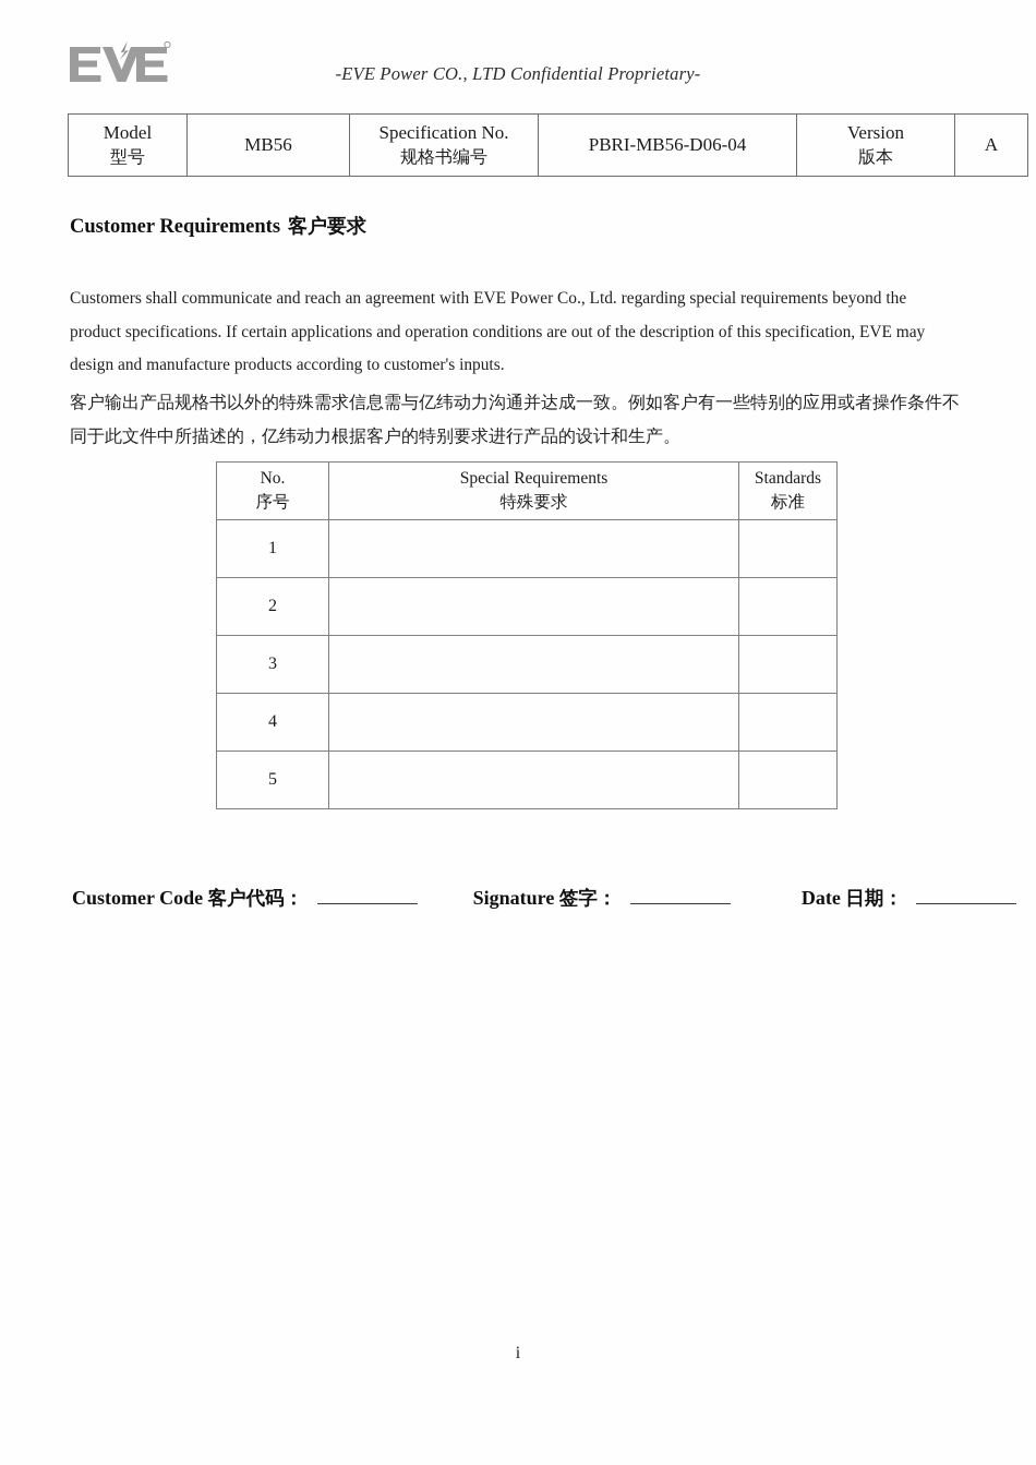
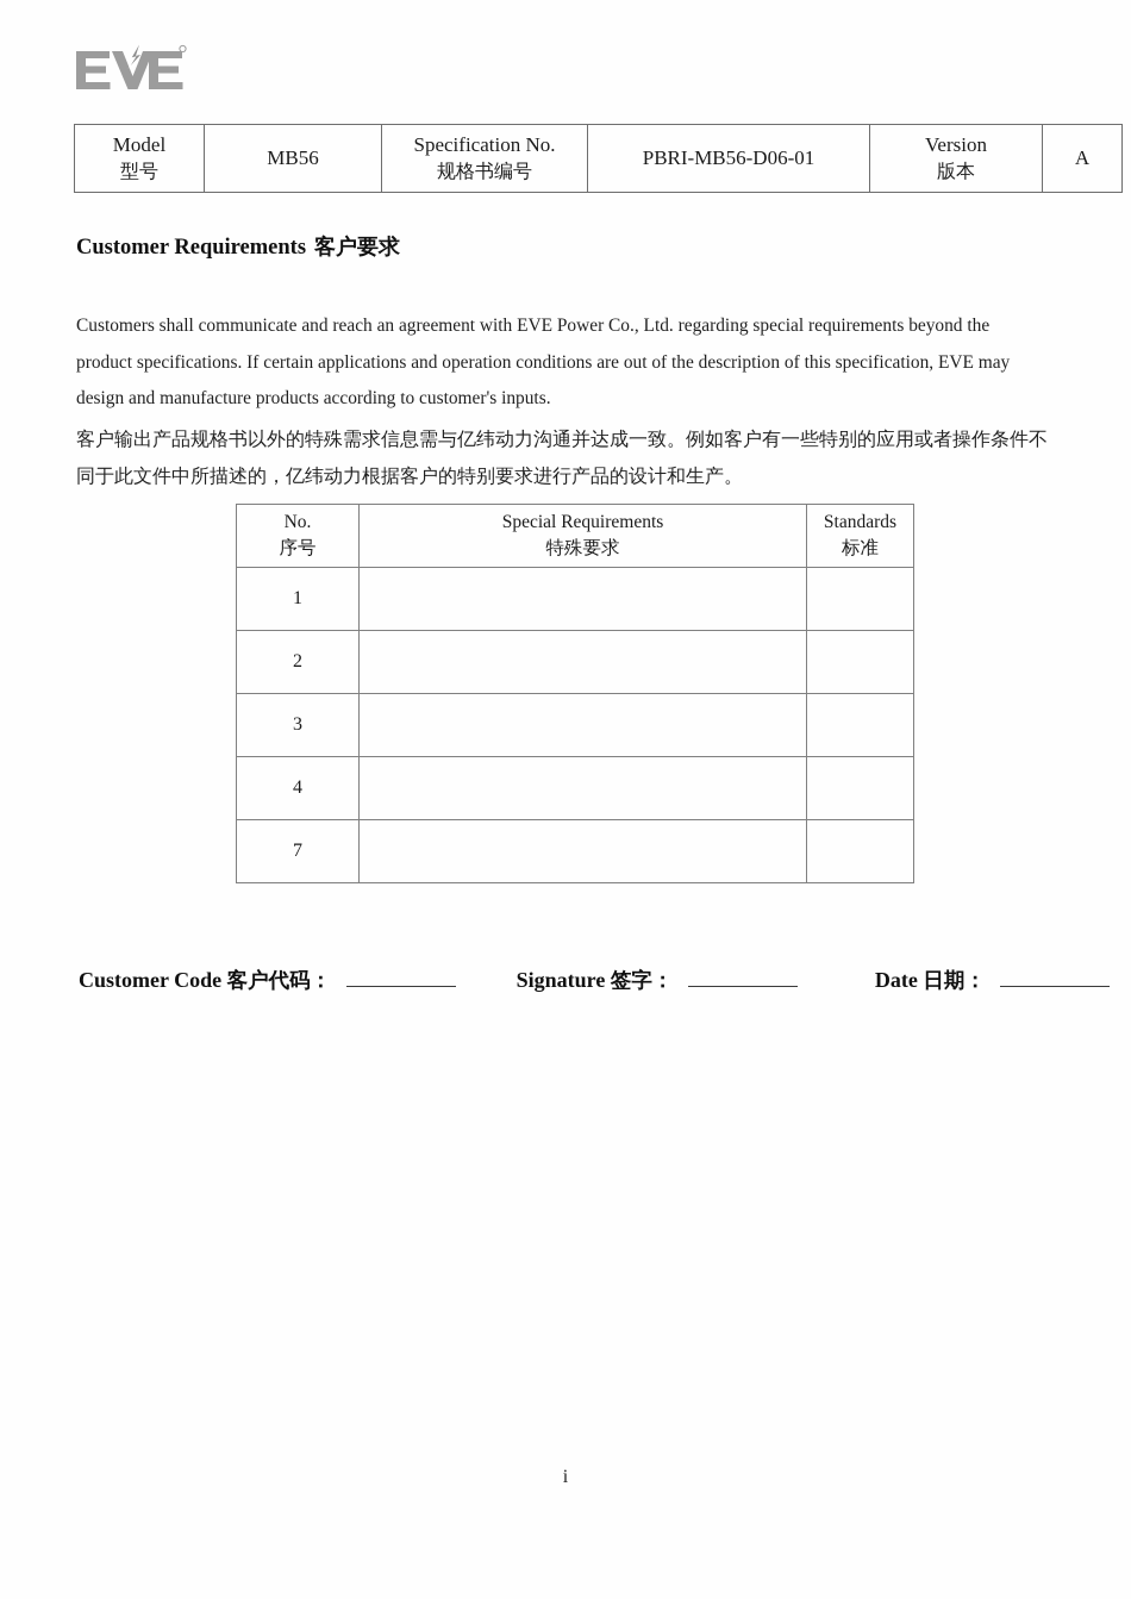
- -EVE Power CO., LTD Confidential Proprietary-
- Model 型号	MB56	Specification No. 规格书编号	PBRI-MB56-D06-04	Version 版本	A
+ Model 型号	MB56	Specification No. 规格书编号	PBRI-MB56-D06-01	Version 版本	A
  Customer Requirements 客户要求
  Customers shall communicate and reach an agreement with EVE Power Co., Ltd. regarding special requirements beyond the product specifications. If certain applications and operation conditions are out of the description of this specification, EVE may design and manufacture products according to customer's inputs.
  客户输出产品规格书以外的特殊需求信息需与亿纬动力沟通并达成一致。例如客户有一些特别的应用或者操作条件不同于此文件中所描述的，亿纬动力根据客户的特别要求进行产品的设计和生产。
  No. 序号	Special Requirements 特殊要求	Standards 标准
  1
  2
  3
  4
- 5
+ 7
  Customer Code 客户代码： Signature 签字： Date 日期：
  i
